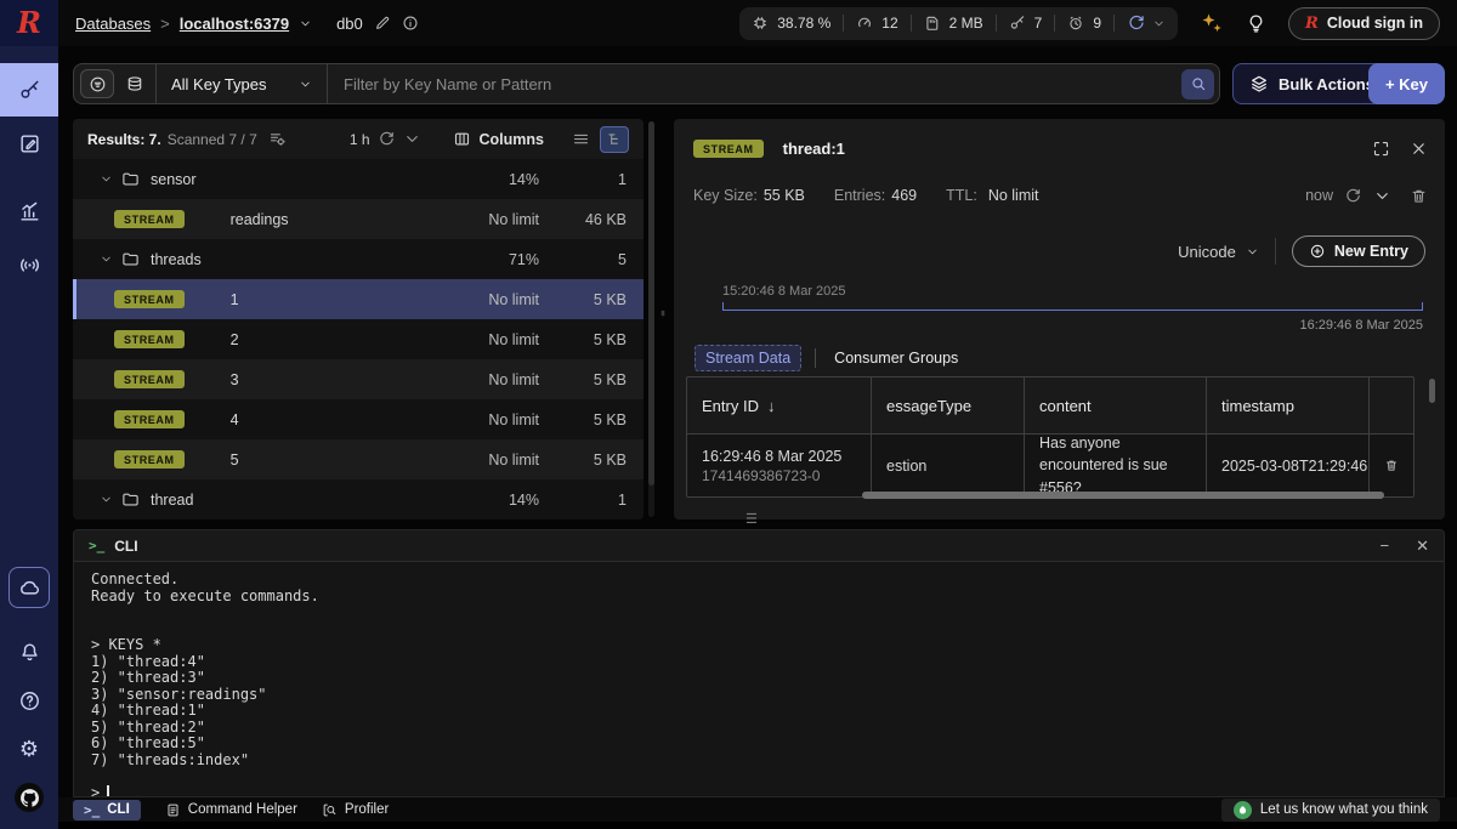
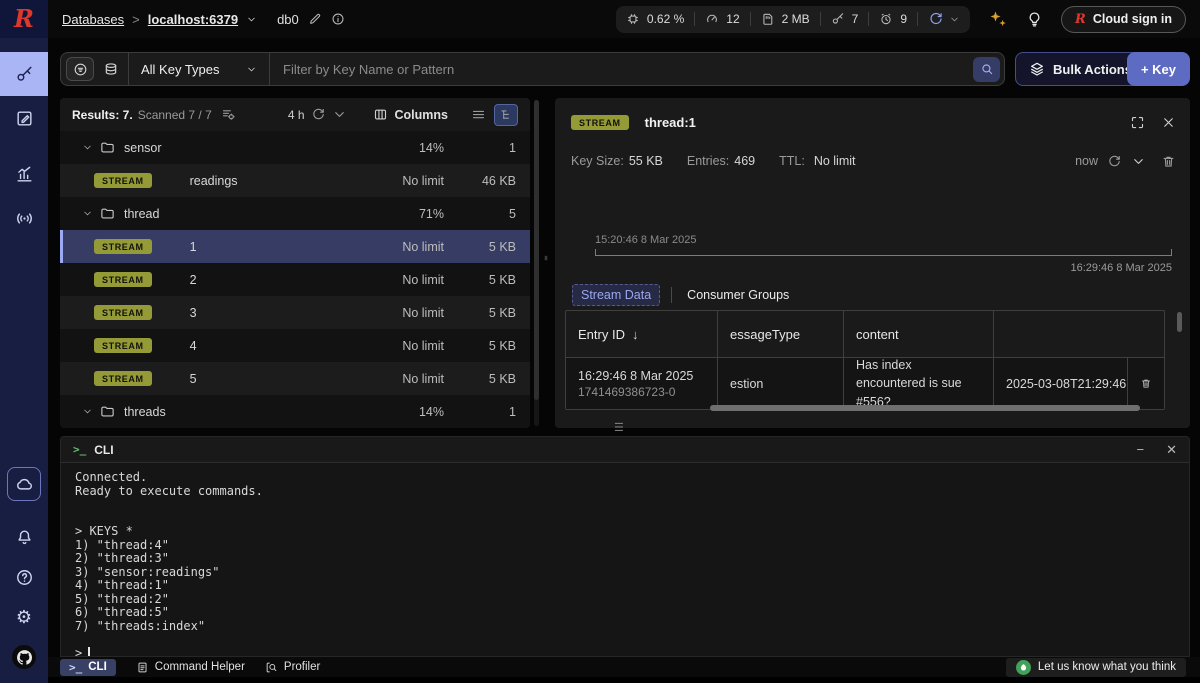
  R
  Databases
  >
  localhost:6379
  db0
- 38.78 %
+ 0.62 %
  12
  2 MB
  7
  9
  R
  Cloud sign in
  ⚙
  All Key Types
  Filter by Key Name or Pattern
  Bulk Action
  + Key
  Results: 7.
  Scanned 7 / 7
- 1 h
+ 4 h
  Columns
  sensor
  14%
  1
  STREAM
  readings
  No limit
  46 KB
- threads
+ thread
  71%
  5
  STREAM
  1
  No limit
  5 KB
  STREAM
  2
  No limit
  5 KB
  STREAM
  3
  No limit
  5 KB
  STREAM
  4
  No limit
  5 KB
  STREAM
  5
  No limit
  5 KB
- thread
+ threads
  14%
  1
  STREAM
  thread:1
  Key Size:
  55 KB
  Entries:
  469
  TTL:
  No limit
  now
- Unicode
- New Entry
  15:20:46 8 Mar 2025
  16:29:46 8 Mar 2025
  Stream Data
  Consumer Groups
  Entry ID
  ↓
  essageType
  content
- timestamp
  16:29:46 8 Mar 2025
  1741469386723-0
  estion
- Has anyone encountered is sue #556?
+ Has index encountered is sue #556?
  2025-03-08T21:29:46
  ☰
  >_
  CLI
  −
  ✕
  Connected.
  Ready to execute commands.
  > KEYS *
  1) "thread:4"
  2) "thread:3"
  3) "sensor:readings"
  4) "thread:1"
  5) "thread:2"
  6) "thread:5"
  7) "threads:index"
  >
  >_
  CLI
  Command Helper
  Profiler
  Let us know what you think
